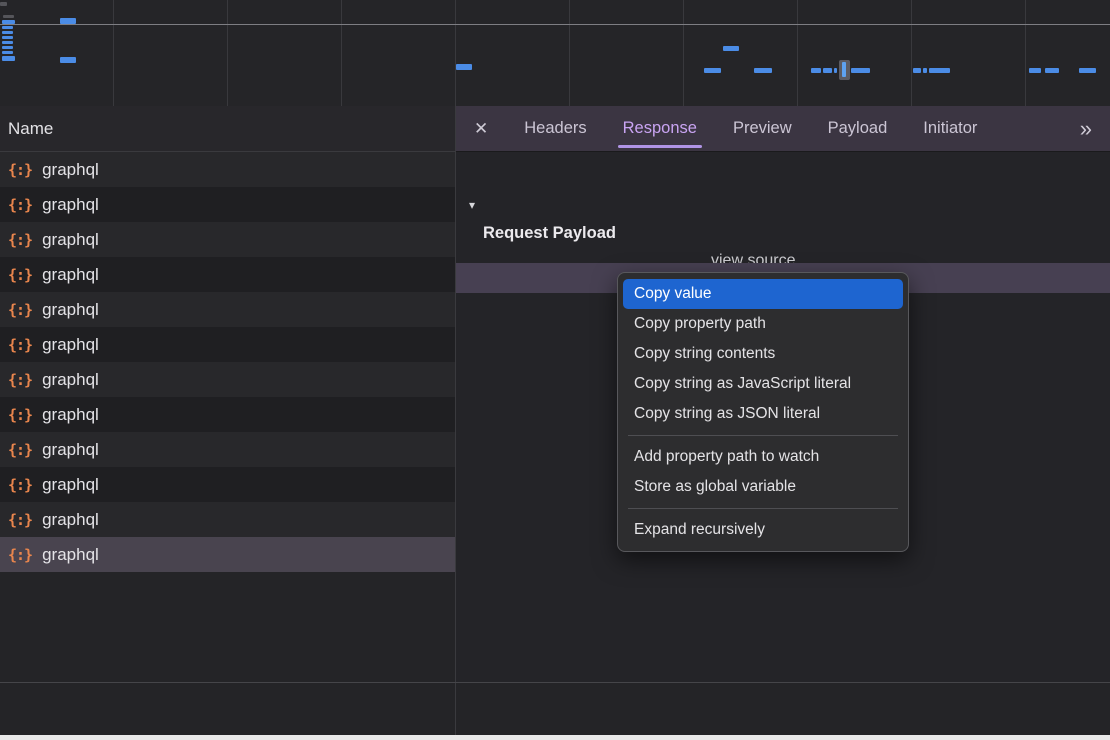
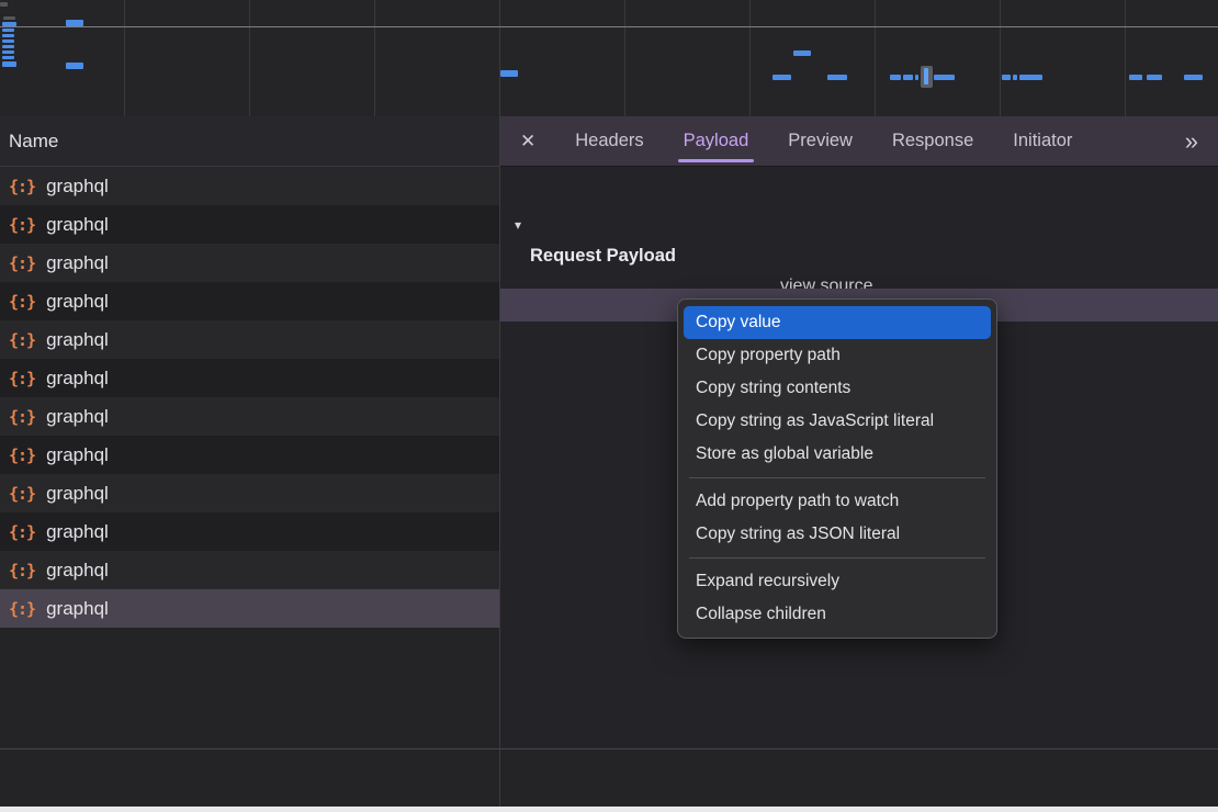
  Name
  {:}
  graphql
  {:}
  graphql
  {:}
  graphql
  {:}
  graphql
  {:}
  graphql
  {:}
  graphql
  {:}
  graphql
  {:}
  graphql
  {:}
  graphql
  {:}
  graphql
  {:}
  graphql
  {:}
  graphql
  ✕
  Headers
- Response
+ Payload
  Preview
- Payload
+ Response
  Initiator
  »
  ▾
  Request Payload
  view source
  Copy value
  Copy property path
  Copy string contents
  Copy string as JavaScript literal
- Copy string as JSON literal
+ Store as global variable
  Add property path to watch
- Store as global variable
+ Copy string as JSON literal
  Expand recursively
+ Collapse children
